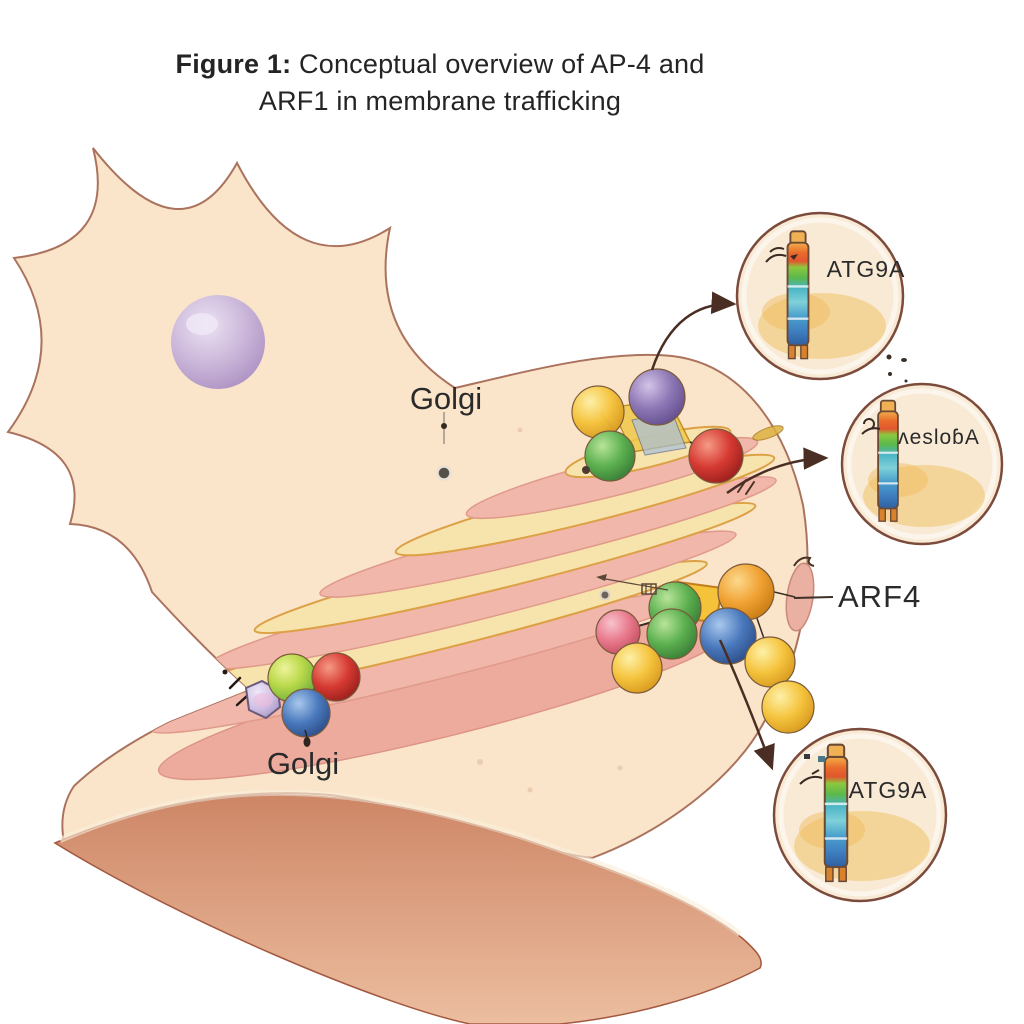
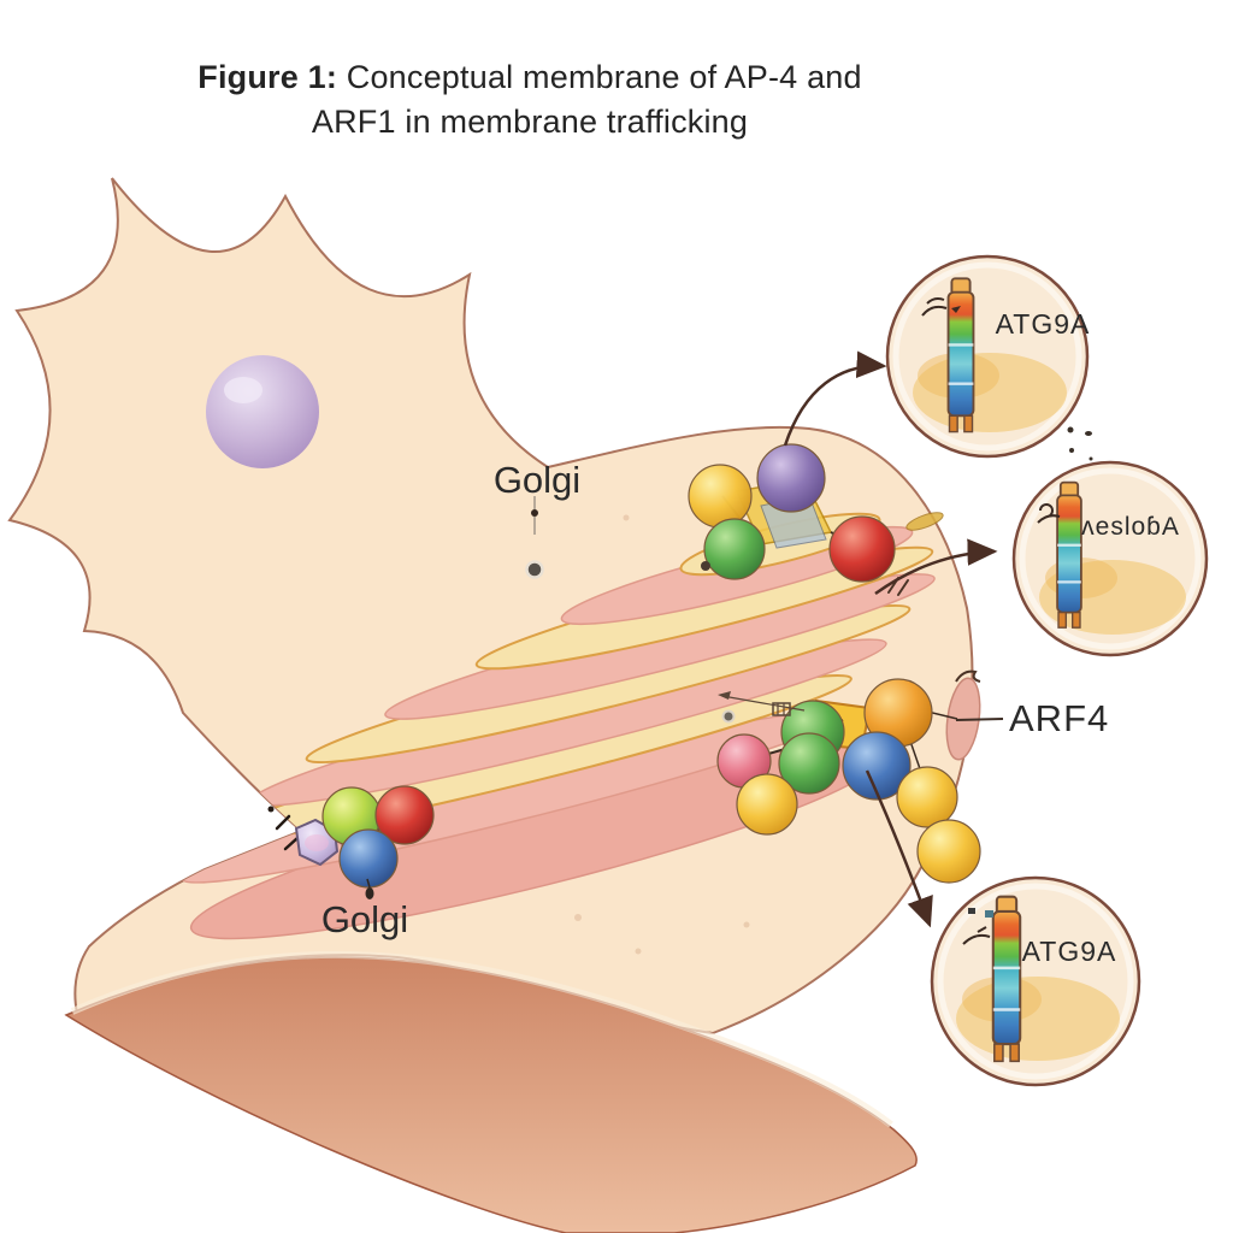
- Figure 1: Conceptual overview of AP-4 and
+ Figure 1: Conceptual membrane of AP-4 and
  ARF1 in membrane trafficking
  Golgi
  Golgi
  ARF4
  ATG9A
  ʌesloɓA
  ATG9A
